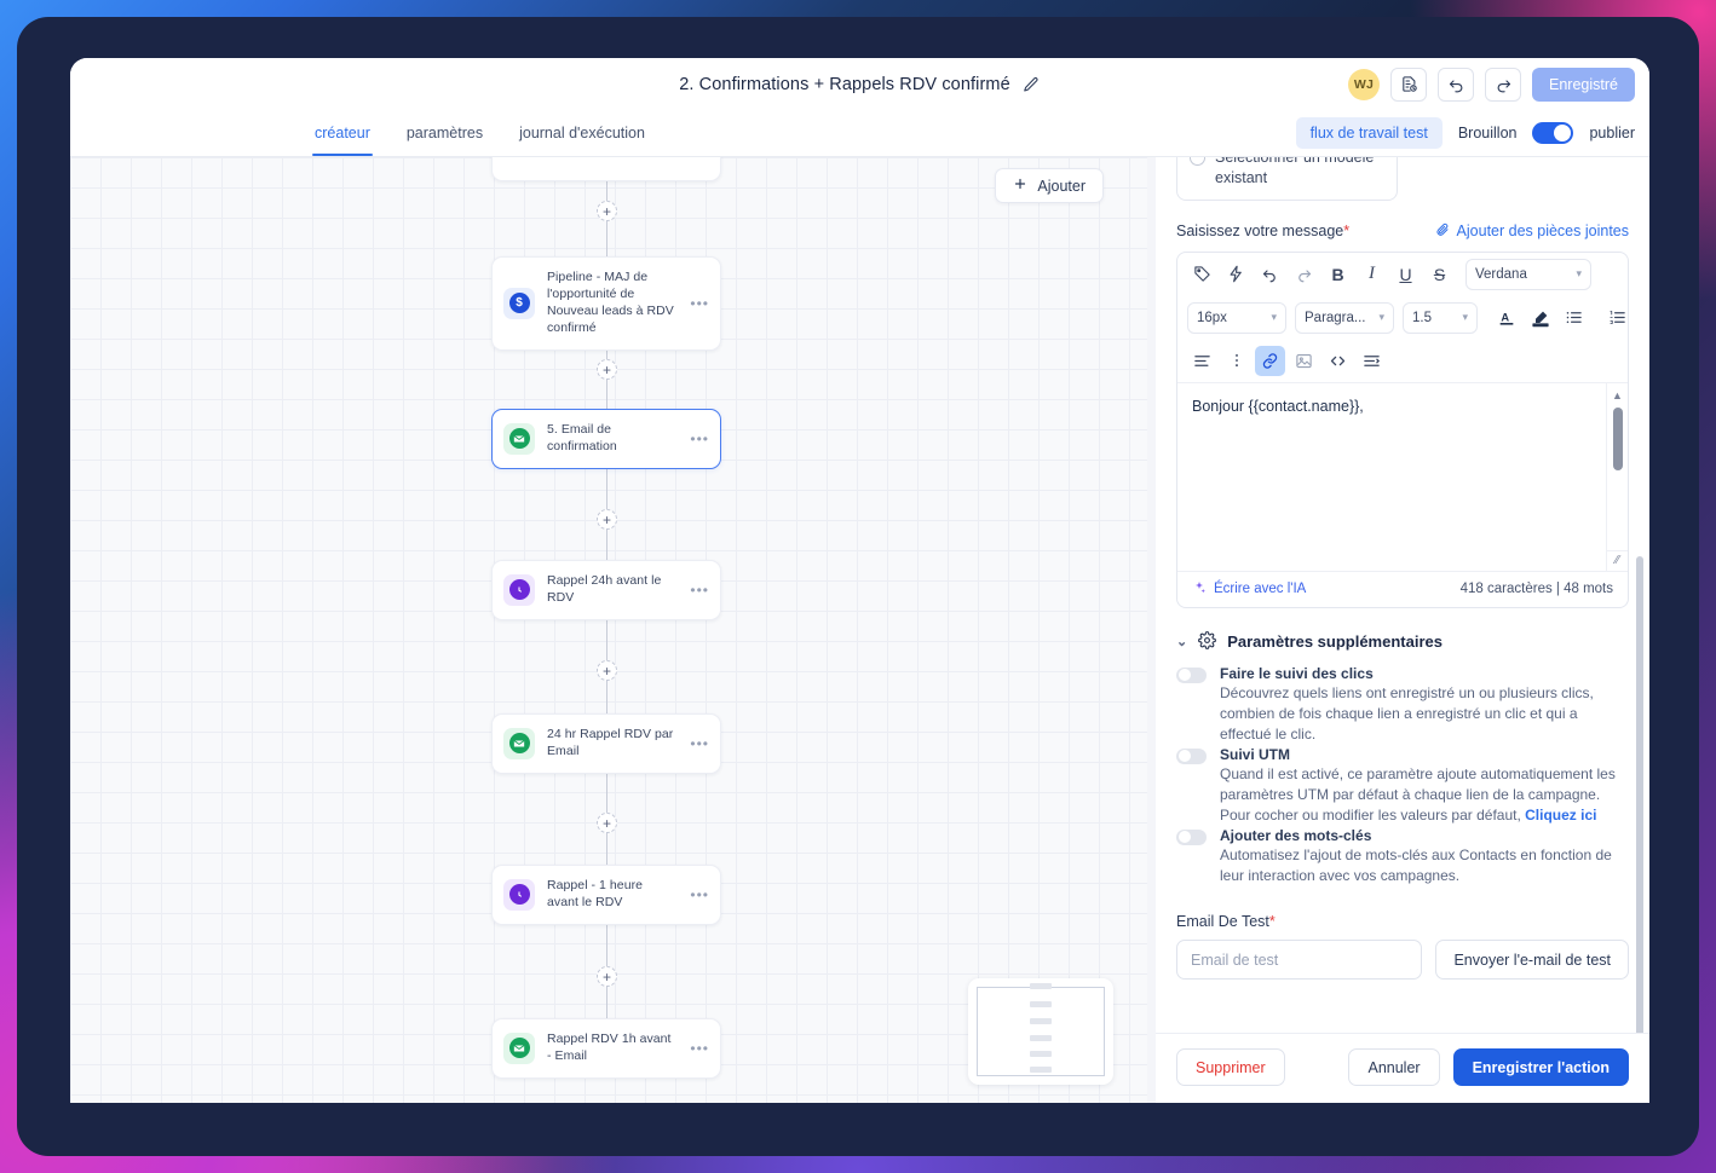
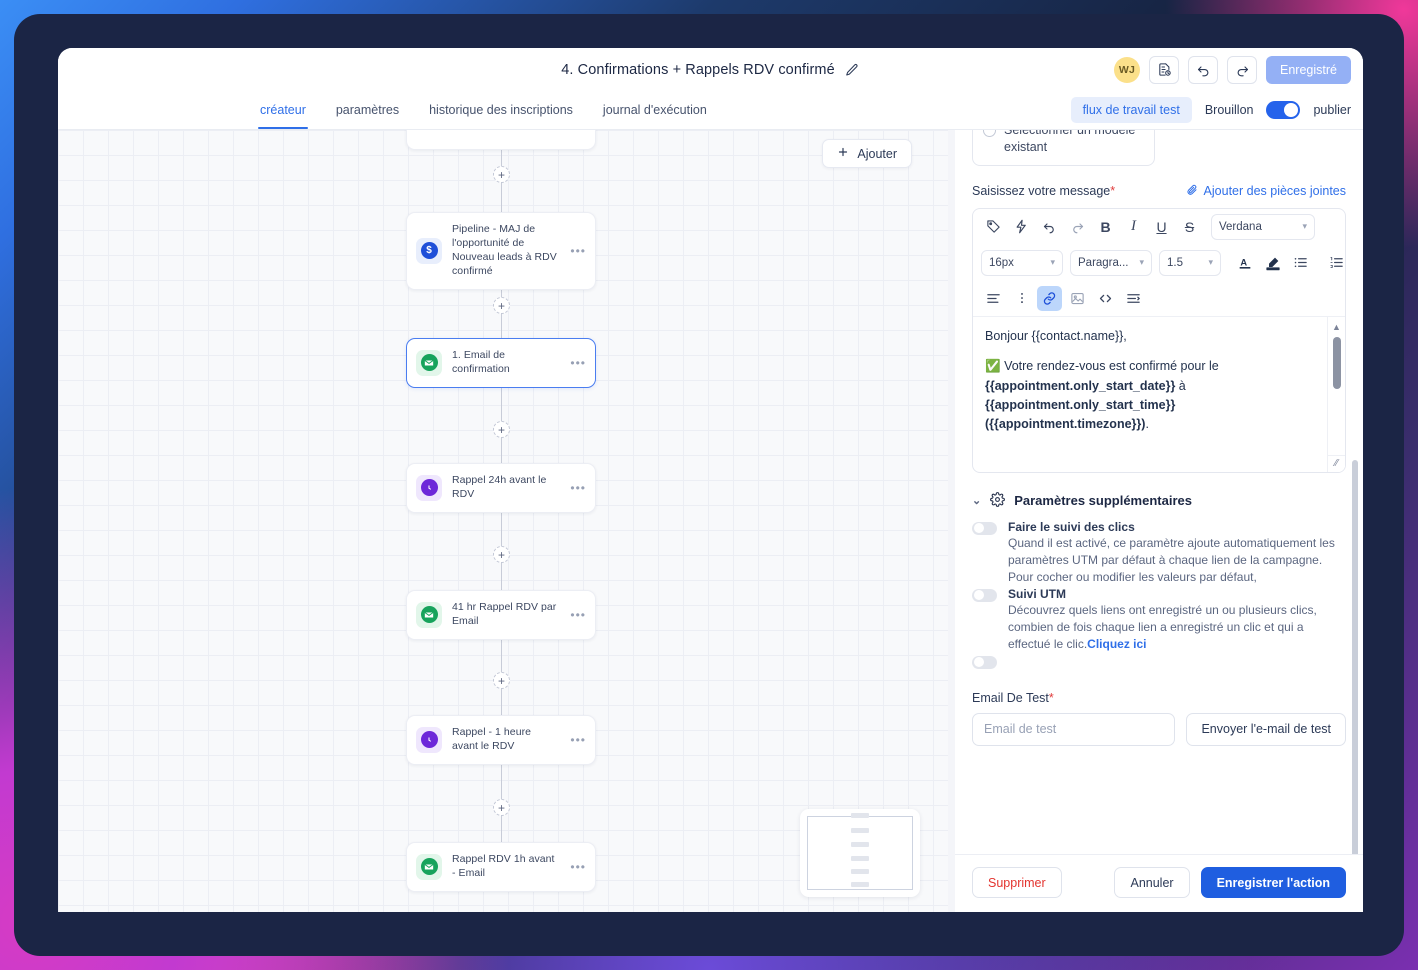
- 2. Confirmations + Rappels RDV confirmé
+ 4. Confirmations + Rappels RDV confirmé
  WJ
  Enregistré
  créateur
  paramètres
+ historique des inscriptions
  journal d'exécution
  flux de travail test
  Brouillon
  publier
  Ajouter
  +
  $
  Pipeline - MAJ de l'opportunité de Nouveau leads à RDV confirmé
  •••
  +
- 5. Email de confirmation
+ 1. Email de confirmation
  •••
  +
  Rappel 24h avant le RDV
  •••
  +
- 24 hr Rappel RDV par Email
+ 41 hr Rappel RDV par Email
  •••
  +
  Rappel - 1 heure avant le RDV
  •••
  +
  Rappel RDV 1h avant - Email
  •••
  Sélectionner un modèle existant
  Saisissez votre message*
  Ajouter des pièces jointes
  B
  I
  U
  S
  Verdana
  ▾
  16px
  ▾
  Paragra...
  ▾
  1.5
  ▾
  A
  Bonjour {{contact.name}},
+ ✅ Votre rendez-vous est confirmé pour le {{appointment.only_start_date}} à {{appointment.only_start_time}} ({{appointment.timezone}}).
  ▲
  ⁄⁄
- Écrire avec l'IA
- 418 caractères | 48 mots
  ⌄
  Paramètres supplémentaires
  Faire le suivi des clics
- Découvrez quels liens ont enregistré un ou plusieurs clics, combien de fois chaque lien a enregistré un clic et qui a effectué le clic.
+ Quand il est activé, ce paramètre ajoute automatiquement les paramètres UTM par défaut à chaque lien de la campagne. Pour cocher ou modifier les valeurs par défaut,
  Suivi UTM
- Quand il est activé, ce paramètre ajoute automatiquement les paramètres UTM par défaut à chaque lien de la campagne. Pour cocher ou modifier les valeurs par défaut, Cliquez ici
+ Découvrez quels liens ont enregistré un ou plusieurs clics, combien de fois chaque lien a enregistré un clic et qui a effectué le clic.Cliquez ici
- Ajouter des mots-clés
- Automatisez l'ajout de mots-clés aux Contacts en fonction de leur interaction avec vos campagnes.
  Email De Test*
  Email de test
  Envoyer l'e-mail de test
  Supprimer
  Annuler
  Enregistrer l'action
